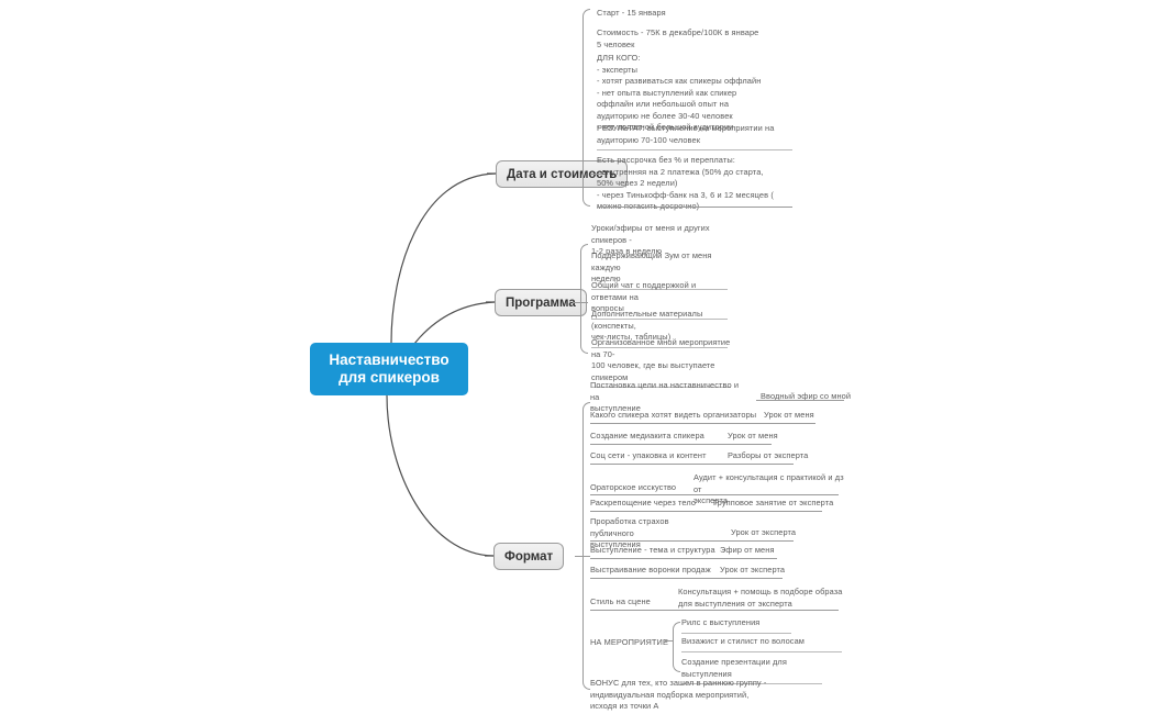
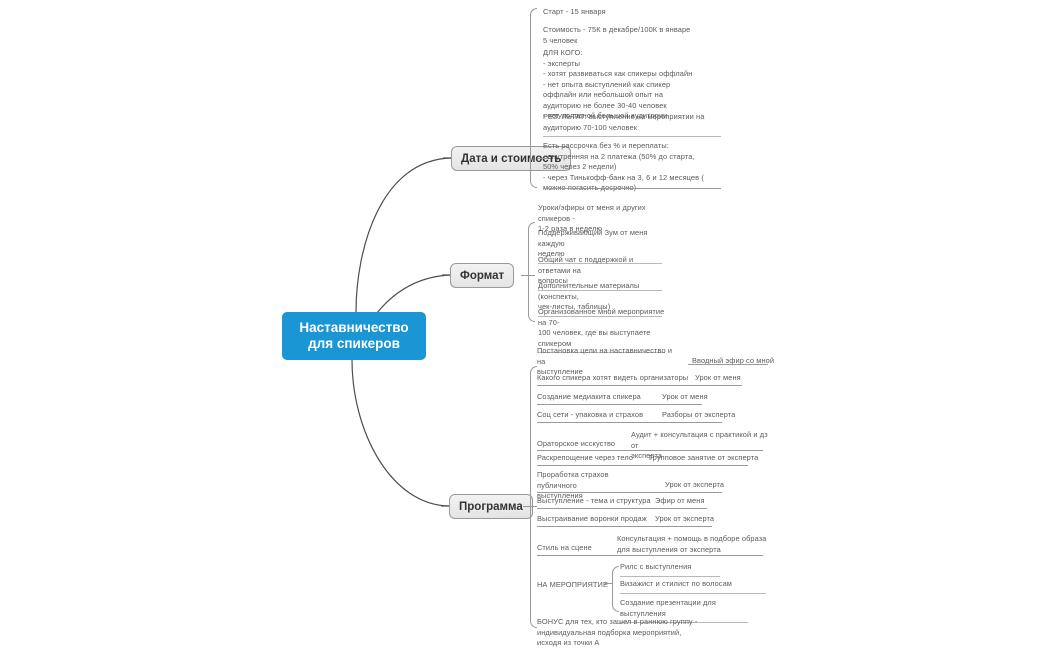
  Наставничество
  для спикеров
  Дата и стоимость
  Старт - 15 января
  Стоимость - 75К в декабре/100К в январе
  5 человек
  ДЛЯ КОГО:
  - эксперты
  - хотят развиваться как спикеры оффлайн
  - нет опыта выступлений как спикер
  оффлайн или небольшой опыт на
  аудиторию не более 30-40 человек
  - нет лояльной большой аудитории
  РЕЗУЛЬТАТ: выступление на мероприятии на
  аудиторию 70-100 человек
  Есть рассрочка без % и переплаты:
  - внутренняя на 2 платежа (50% до старта,
  50% через 2 недели)
  - через Тинькофф-банк на 3, 6 и 12 месяцев (
  можно погасить досрочно)
- Программа
+ Формат
  Уроки/эфиры от меня и других спикеров -
  1-2 раза в неделю
  Поддерживающий Зум от меня каждую
  неделю
  Общий чат с поддержкой и ответами на
  вопросы
  Дополнительные материалы (конспекты,
  чек-листы, таблицы)
  Организованное мной мероприятие на 70-
  100 человек, где вы выступаете спикером
- Формат
+ Программа
  Постановка цели на наставничество и на
  выступление
  Вводный эфир со мной
  Какого спикера хотят видеть организаторы
  Урок от меня
  Создание медиакита спикера
  Урок от меня
- Соц сети - упаковка и контент
+ Соц сети - упаковка и страхов
  Разборы от эксперта
  Ораторское исскуство
  Аудит + консультация с практикой и дз от
  эксперта
  Раскрепощение через тело
  Групповое занятие от эксперта
  Проработка страхов публичного
  выступления
  Урок от эксперта
  Выступление - тема и структура
  Эфир от меня
  Выстраивание воронки продаж
  Урок от эксперта
  Стиль на сцене
  Консультация + помощь в подборе образа
  для выступления от эксперта
  НА МЕРОПРИЯТИЕ
  Рилс с выступления
  Визажист и стилист по волосам
  Создание презентации для выступления
  БОНУС для тех, кто зашел в раннюю группу -
  индивидуальная подборка мероприятий,
  исходя из точки А
